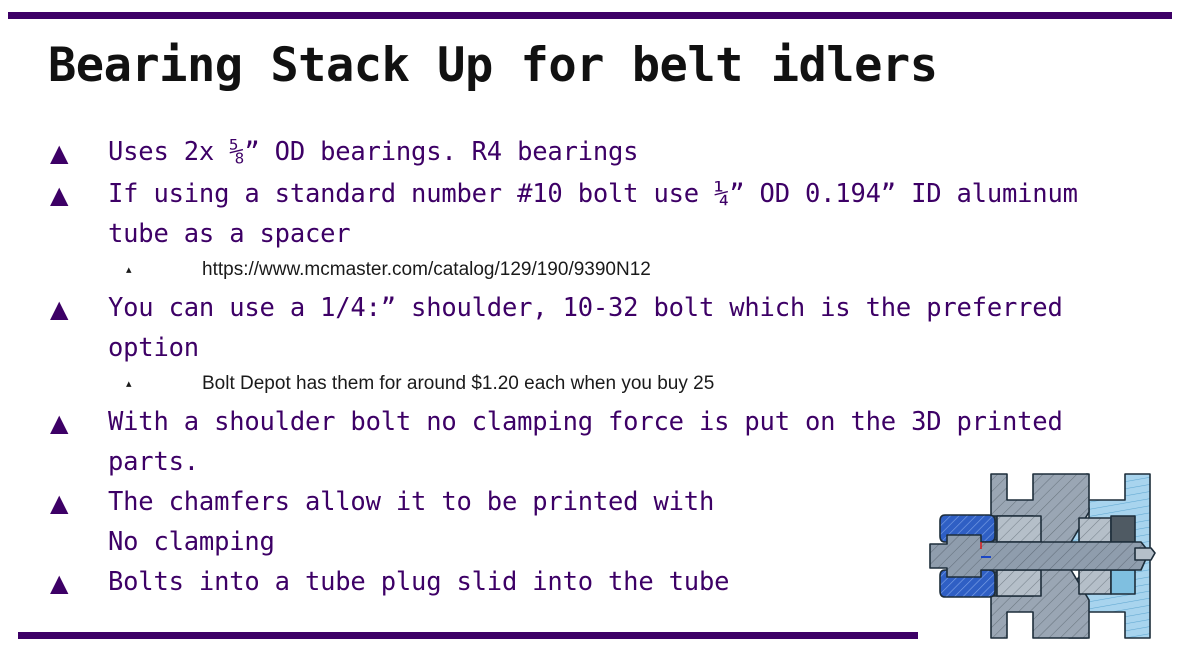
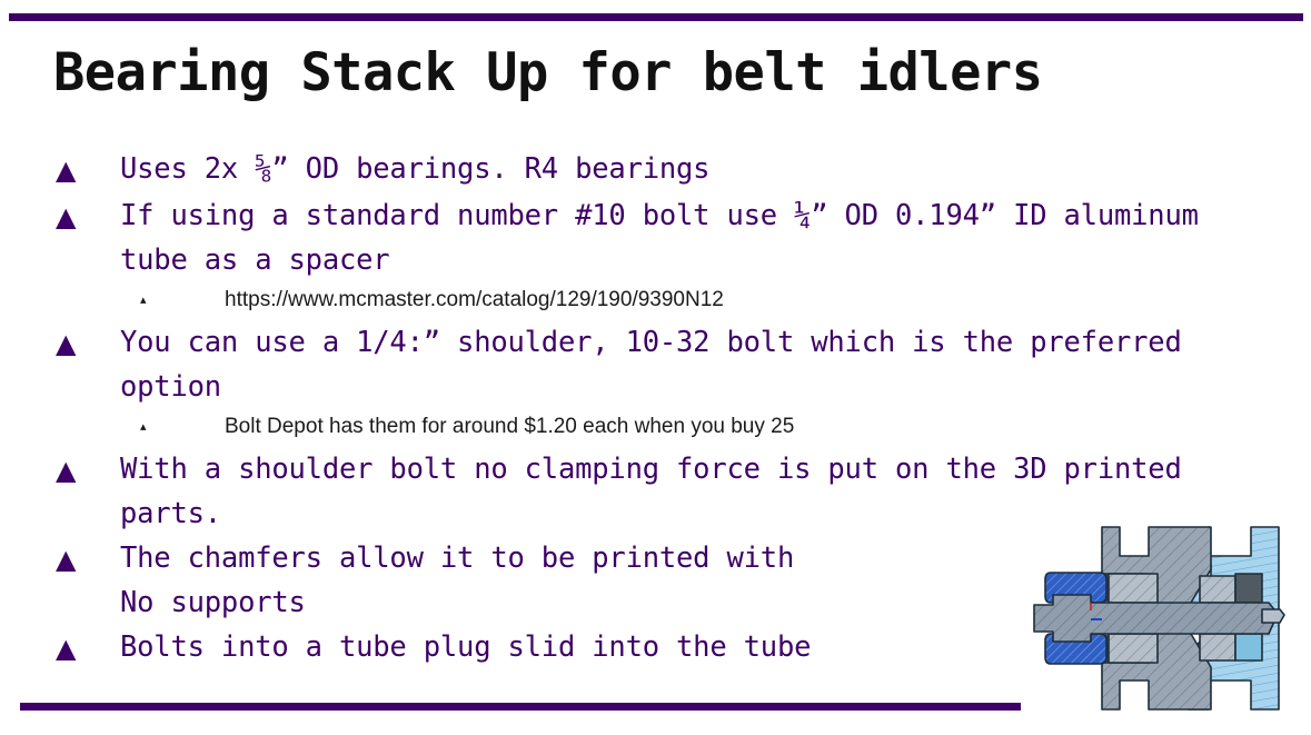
  Bearing Stack Up for belt idlers
  ▲
  Uses 2x ⅝” OD bearings. R4 bearings
  ▲
  If using a standard number #10 bolt use ¼” OD 0.194” ID aluminum tube as a spacer
  ▴
  https://www.mcmaster.com/catalog/129/190/9390N12
  ▲
  You can use a 1/4:” shoulder, 10-32 bolt which is the preferred option
  ▴
  Bolt Depot has them for around $1.20 each when you buy 25
  ▲
  With a shoulder bolt no clamping force is put on the 3D printed parts.
  ▲
- The chamfers allow it to be printed with No clamping
+ The chamfers allow it to be printed with No supports
  ▲
  Bolts into a tube plug slid into the tube
